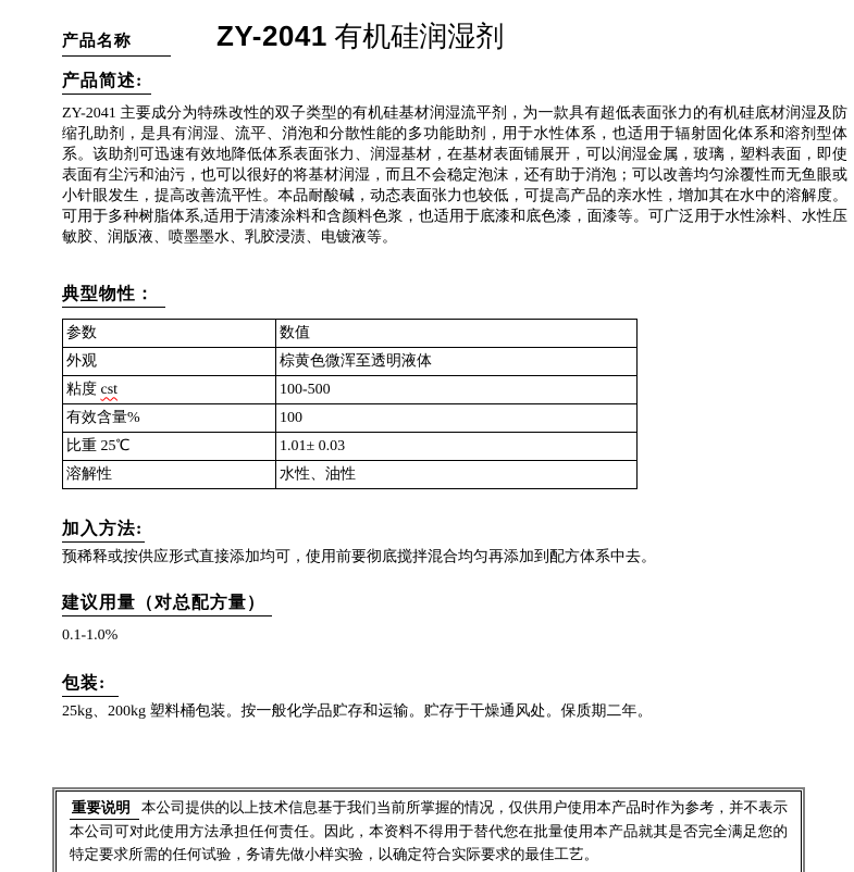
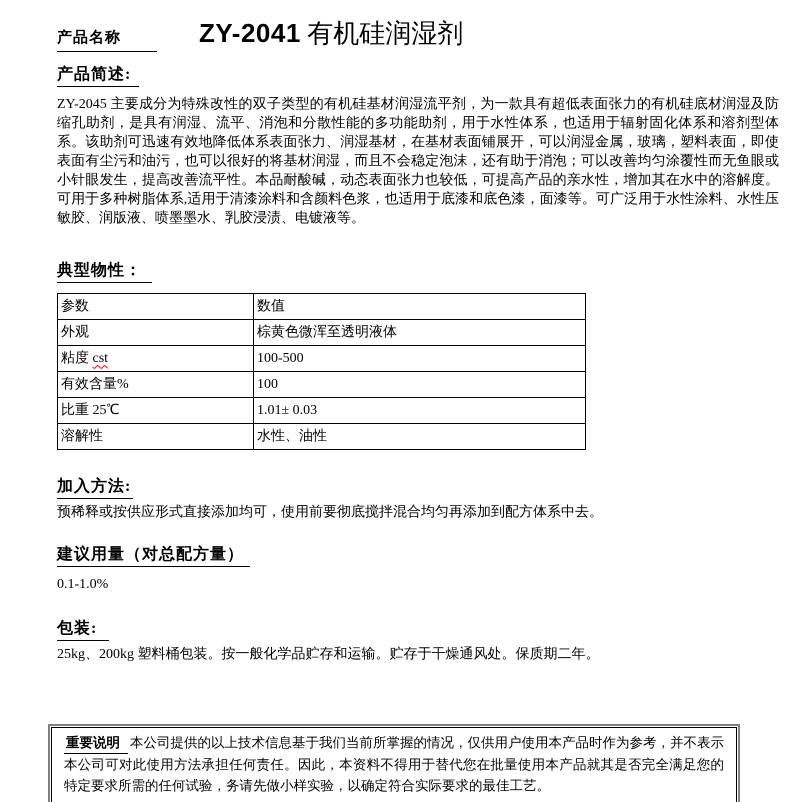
  产品名称
  ZY-2041 有机硅润湿剂
  产品简述:
- ZY-2041 主要成分为特殊改性的双子类型的有机硅基材润湿流平剂，为一款具有超低表面张力的有机硅底材润湿及防缩孔助剂，是具有润湿、流平、消泡和分散性能的多功能助剂，用于水性体系，也适用于辐射固化体系和溶剂型体系。该助剂可迅速有效地降低体系表面张力、润湿基材，在基材表面铺展开，可以润湿金属，玻璃，塑料表面，即使表面有尘污和油污，也可以很好的将基材润湿，而且不会稳定泡沫，还有助于消泡；可以改善均匀涂覆性而无鱼眼或小针眼发生，提高改善流平性。本品耐酸碱，动态表面张力也较低，可提高产品的亲水性，增加其在水中的溶解度。可用于多种树脂体系,适用于清漆涂料和含颜料色浆，也适用于底漆和底色漆，面漆等。可广泛用于水性涂料、水性压敏胶、润版液、喷墨墨水、乳胶浸渍、电镀液等。
+ ZY-2045 主要成分为特殊改性的双子类型的有机硅基材润湿流平剂，为一款具有超低表面张力的有机硅底材润湿及防缩孔助剂，是具有润湿、流平、消泡和分散性能的多功能助剂，用于水性体系，也适用于辐射固化体系和溶剂型体系。该助剂可迅速有效地降低体系表面张力、润湿基材，在基材表面铺展开，可以润湿金属，玻璃，塑料表面，即使表面有尘污和油污，也可以很好的将基材润湿，而且不会稳定泡沫，还有助于消泡；可以改善均匀涂覆性而无鱼眼或小针眼发生，提高改善流平性。本品耐酸碱，动态表面张力也较低，可提高产品的亲水性，增加其在水中的溶解度。可用于多种树脂体系,适用于清漆涂料和含颜料色浆，也适用于底漆和底色漆，面漆等。可广泛用于水性涂料、水性压敏胶、润版液、喷墨墨水、乳胶浸渍、电镀液等。
  典型物性：
  参数	数值
  外观	棕黄色微浑至透明液体
  粘度 cst	100-500
  有效含量%	100
  比重 25℃	1.01± 0.03
  溶解性	水性、油性
  加入方法:
  预稀释或按供应形式直接添加均可，使用前要彻底搅拌混合均匀再添加到配方体系中去。
  建议用量（对总配方量）
  0.1-1.0%
  包装:
  25kg、200kg 塑料桶包装。按一般化学品贮存和运输。贮存于干燥通风处。保质期二年。
  重要说明 本公司提供的以上技术信息基于我们当前所掌握的情况，仅供用户使用本产品时作为参考，并不表示本公司可对此使用方法承担任何责任。因此，本资料不得用于替代您在批量使用本产品就其是否完全满足您的特定要求所需的任何试验，务请先做小样实验，以确定符合实际要求的最佳工艺。
